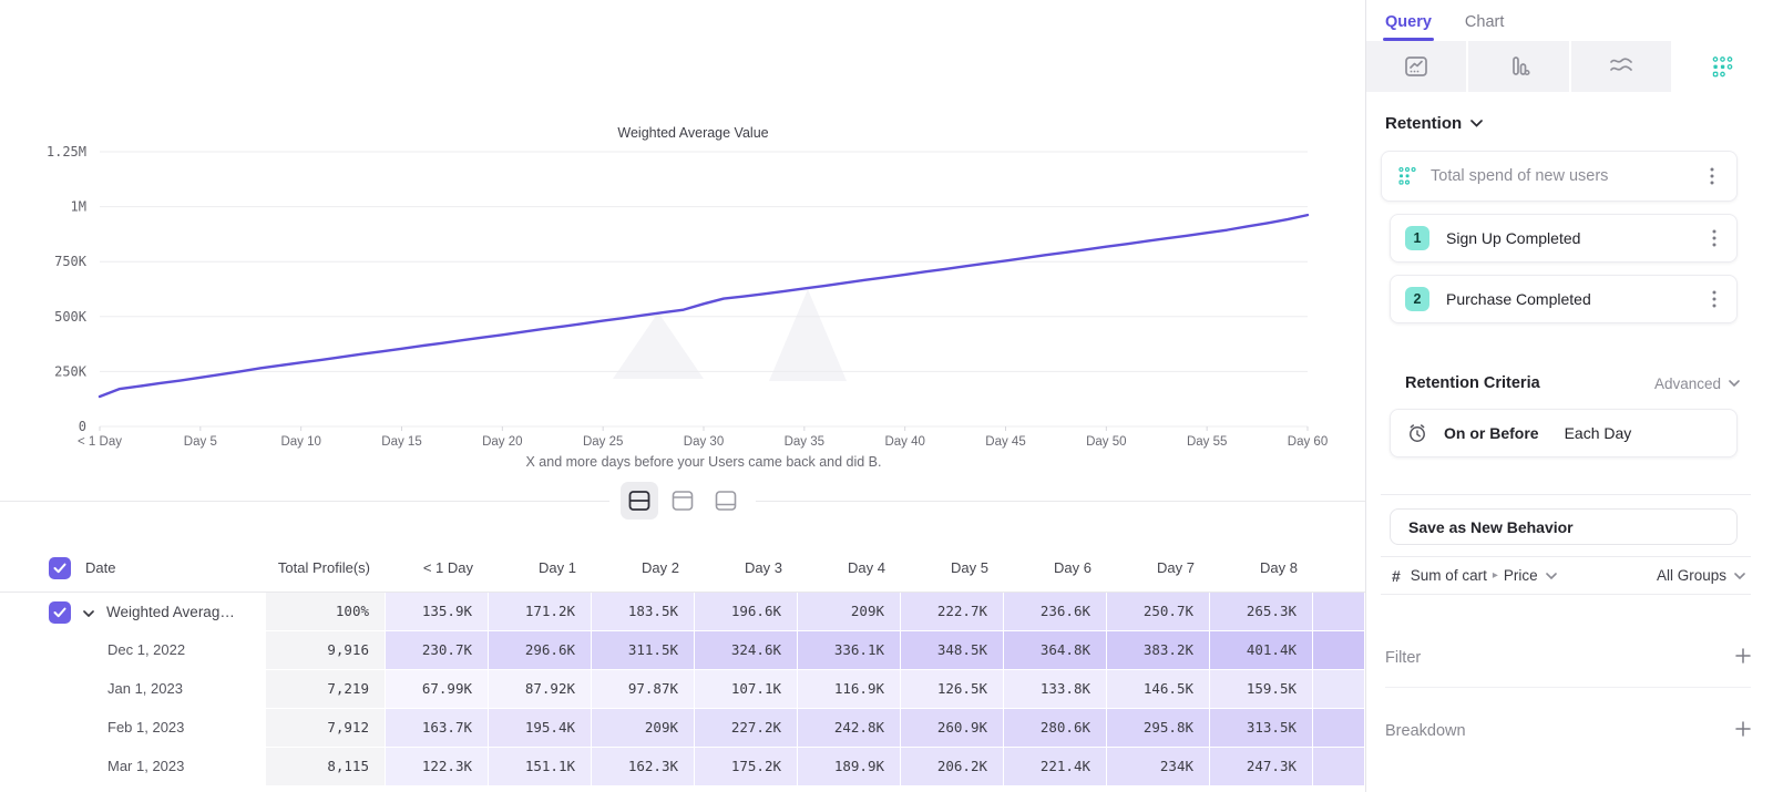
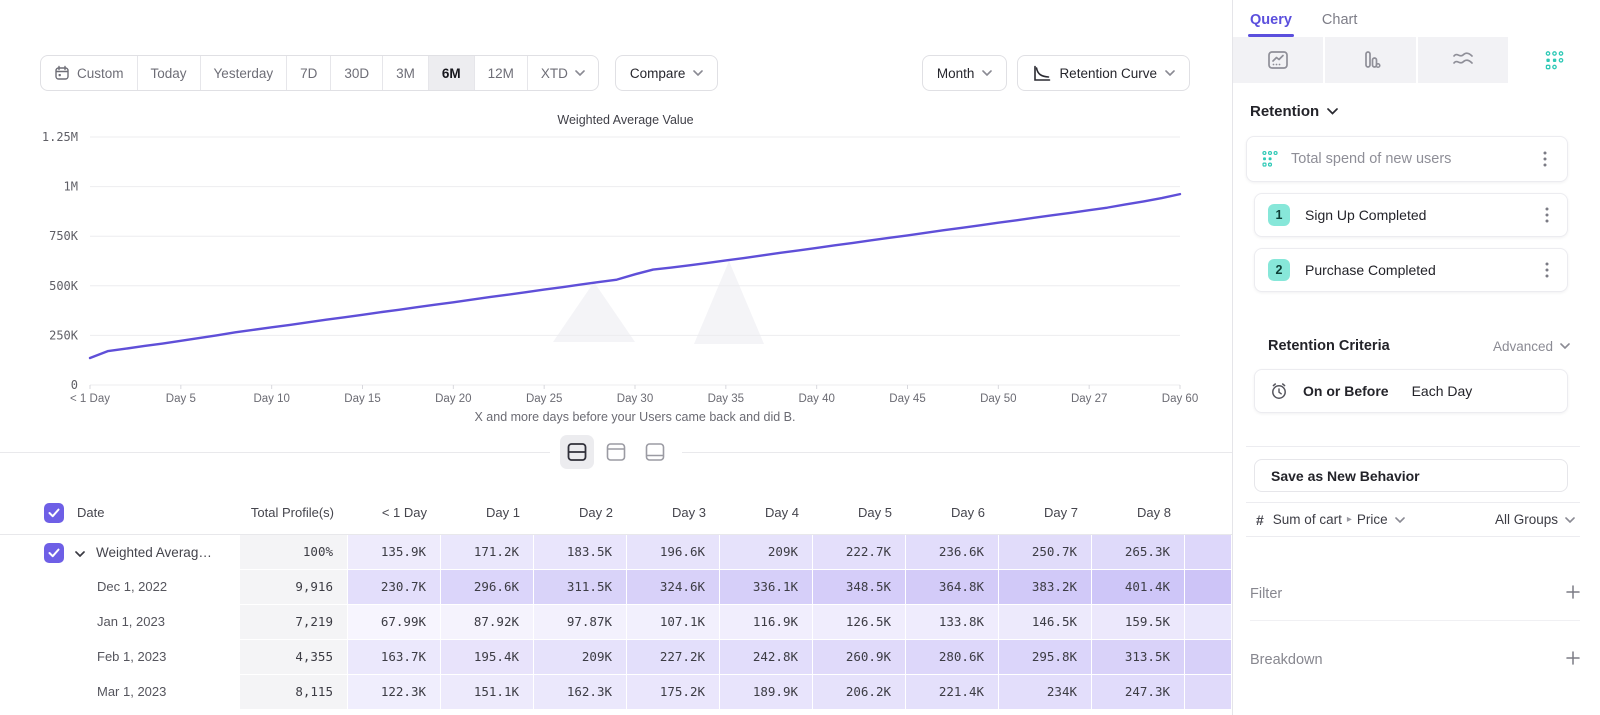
+ Custom
+ Today
+ Yesterday
+ 7D
+ 30D
+ 3M
+ 6M
+ 12M
+ XTD
+ Compare
+ Month
+ Retention Curve
  Weighted Average Value
  0
  250K
  500K
  750K
  1M
  1.25M
  < 1 Day
  Day 5
  Day 10
  Day 15
  Day 20
  Day 25
  Day 30
  Day 35
  Day 40
  Day 45
  Day 50
- Day 55
+ Day 27
  Day 60
  X and more days before your Users came back and did B.
  Date
  Total Profile(s)
  < 1 Day
  Day 1
  Day 2
  Day 3
  Day 4
  Day 5
  Day 6
  Day 7
  Day 8
  Weighted Average ..
  100%
  135.9K
  171.2K
  183.5K
  196.6K
  209K
  222.7K
  236.6K
  250.7K
  265.3K
  Dec 1, 2022
  9,916
  230.7K
  296.6K
  311.5K
  324.6K
  336.1K
  348.5K
  364.8K
  383.2K
  401.4K
  Jan 1, 2023
  7,219
  67.99K
  87.92K
  97.87K
  107.1K
  116.9K
  126.5K
  133.8K
  146.5K
  159.5K
  Feb 1, 2023
- 7,912
+ 4,355
  163.7K
  195.4K
  209K
  227.2K
  242.8K
  260.9K
  280.6K
  295.8K
  313.5K
  Mar 1, 2023
  8,115
  122.3K
  151.1K
  162.3K
  175.2K
  189.9K
  206.2K
  221.4K
  234K
  247.3K
  Query
  Chart
  Retention
  Total spend of new users
  1
  Sign Up Completed
  2
  Purchase Completed
  Retention Criteria
  Advanced
  On or Before
  Each Day
  Save as New Behavior
  #
  Sum of cart
  ▸
  Price
  All Groups
  Filter
  Breakdown
